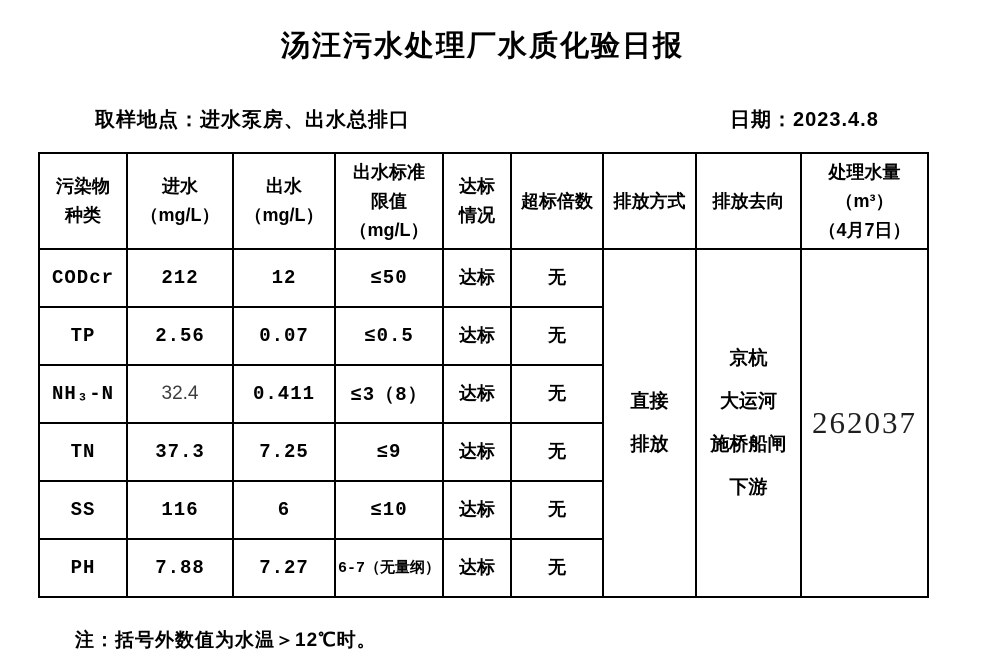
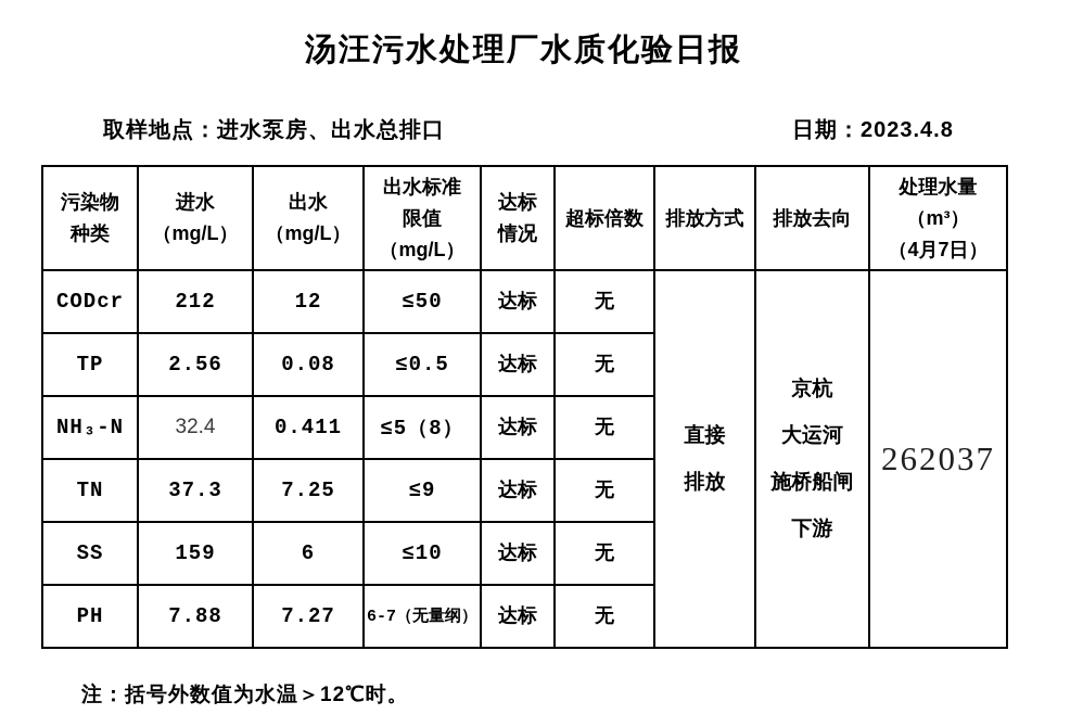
  汤汪污水处理厂水质化验日报
  取样地点：进水泵房、出水总排口
  日期：2023.4.8
  污染物 种类	进水 （mg/L）	出水 （mg/L）	出水标准 限值 （mg/L）	达标 情况	超标倍数	排放方式	排放去向	处理水量 （m³） （4月7日）
  CODcr	212	12	≤50	达标	无	直接 排放	京杭 大运河 施桥船闸 下游	262037
- TP	2.56	0.07	≤0.5	达标	无
+ TP	2.56	0.08	≤0.5	达标	无
- NH₃-N	32.4	0.411	≤3（8）	达标	无
+ NH₃-N	32.4	0.411	≤5（8）	达标	无
  TN	37.3	7.25	≤9	达标	无
- SS	116	6	≤10	达标	无
+ SS	159	6	≤10	达标	无
  PH	7.88	7.27	6-7（无量纲）	达标	无
  注：括号外数值为水温＞12℃时。
